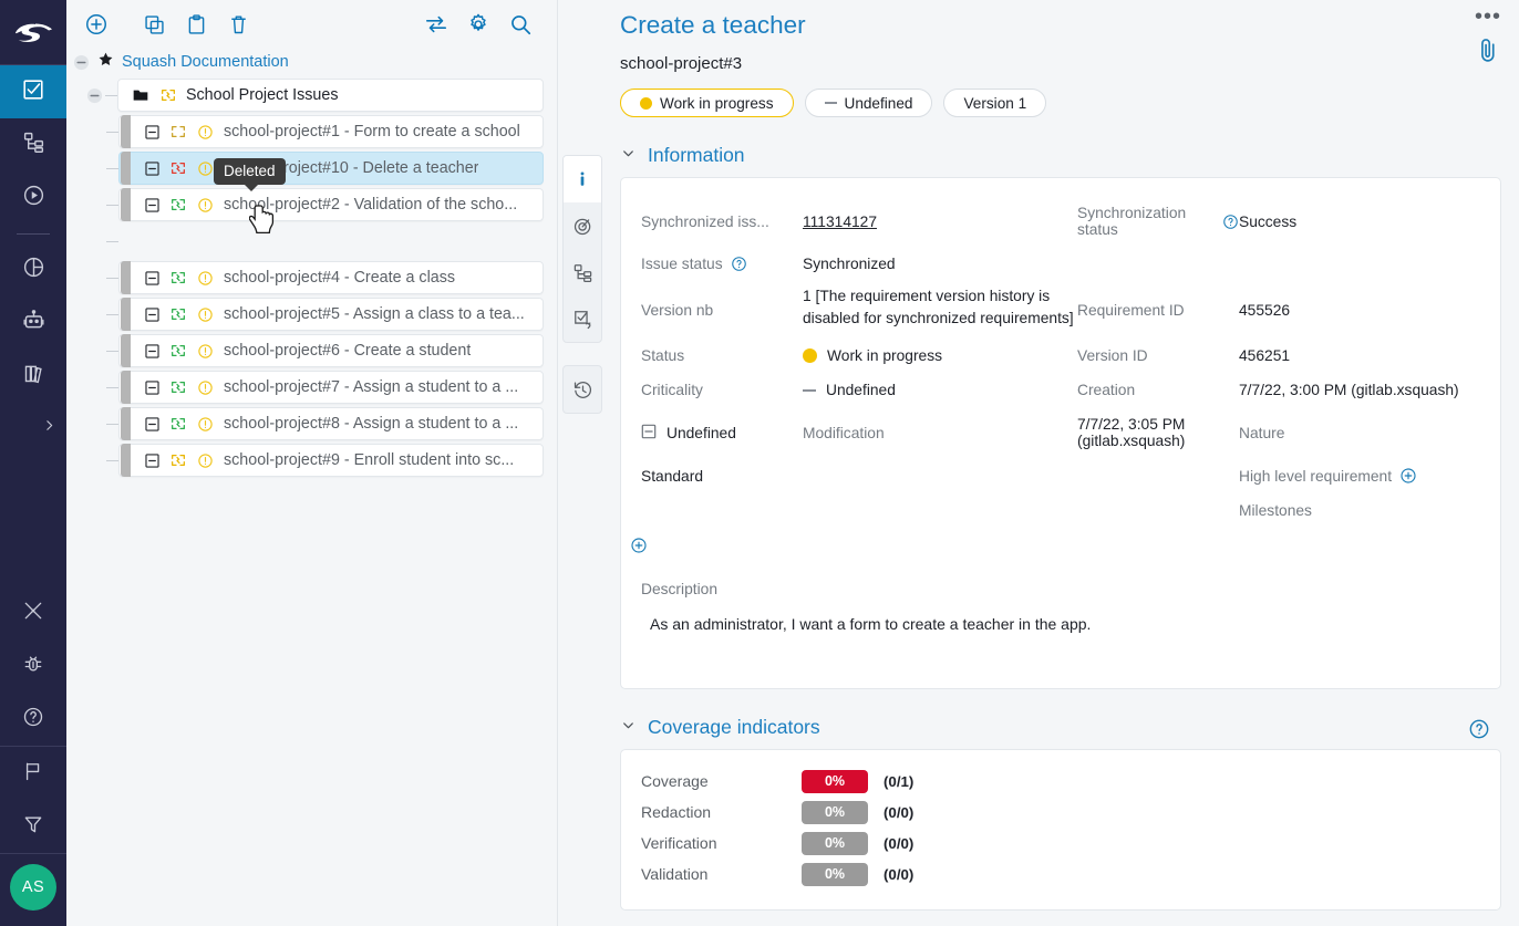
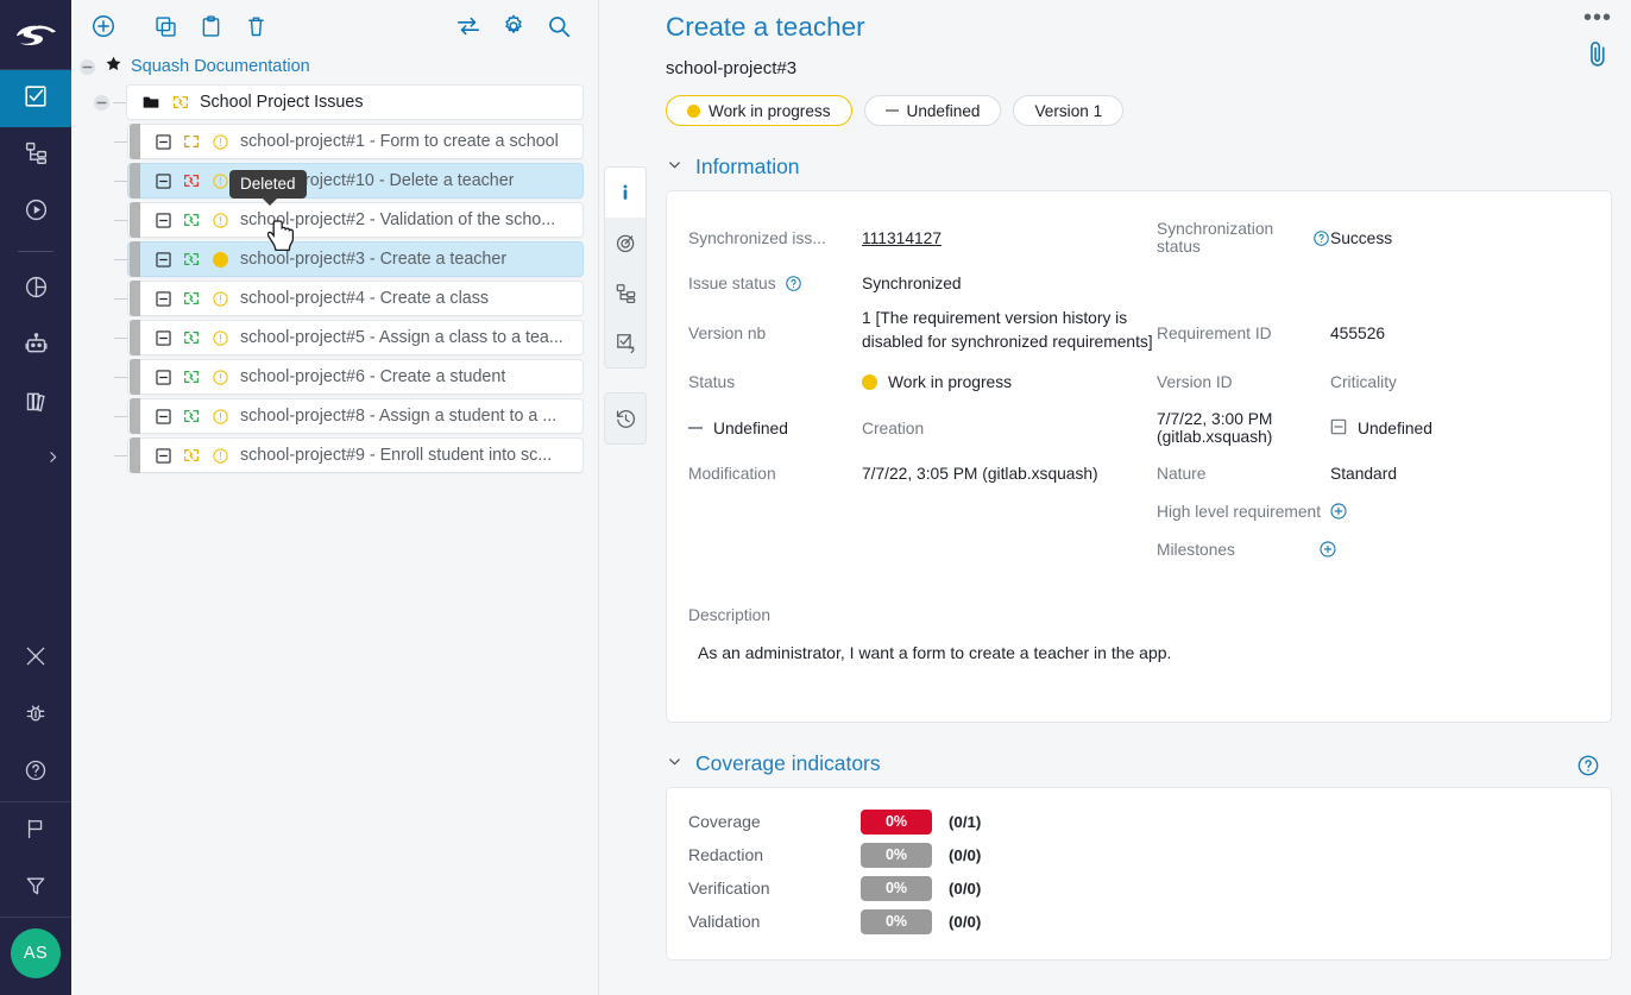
  AS
  Squash Documentation
  School Project Issues
  school-project#1 - Form to create a school
  roject#10 - Delete a teacher
  school-project#2 - Validation of the scho...
+ school-project#3 - Create a teacher
  school-project#4 - Create a class
  school-project#5 - Assign a class to a tea...
  school-project#6 - Create a student
- school-project#7 - Assign a student to a ...
  school-project#8 - Assign a student to a ...
  school-project#9 - Enroll student into sc...
  Deleted
  Create a teacher
  school-project#3
  Work in progress
  Undefined
  Version 1
  •••
  Information
  Synchronized iss...
  111314127
  Synchronization status
  Success
  Issue status
  Synchronized
  Version nb
  1 [The requirement version history is disabled for synchronized requirements]
  Requirement ID
  455526
  Status
  Work in progress
  Version ID
- 456251
  Criticality
  Undefined
  Creation
  7/7/22, 3:00 PM (gitlab.xsquash)
  Undefined
  Modification
  7/7/22, 3:05 PM (gitlab.xsquash)
  Nature
  Standard
  High level requirement
  Milestones
  Description
  As an administrator, I want a form to create a teacher in the app.
  Coverage indicators
  Coverage
  0%
  (0/1)
  Redaction
  0%
  (0/0)
  Verification
  0%
  (0/0)
  Validation
  0%
  (0/0)
